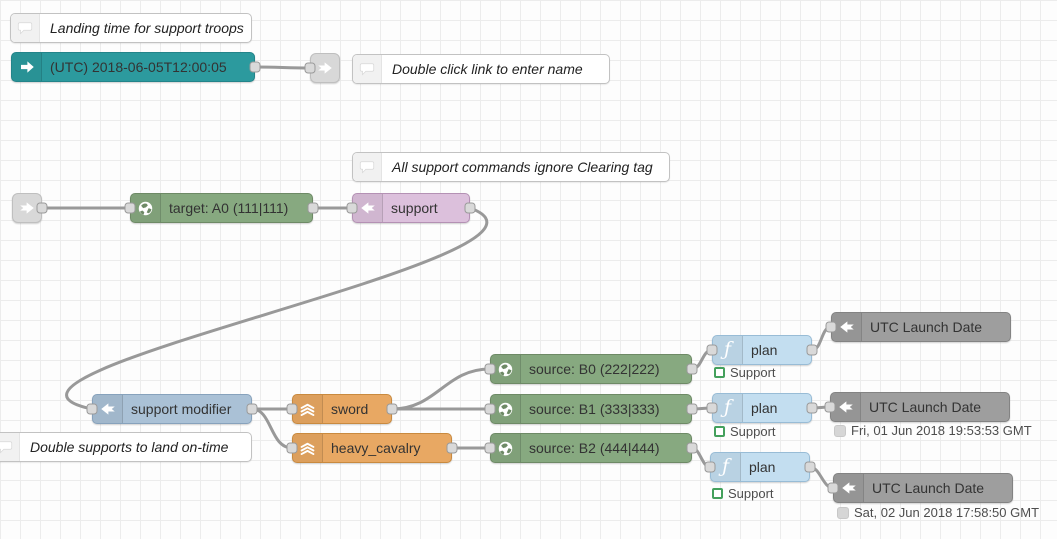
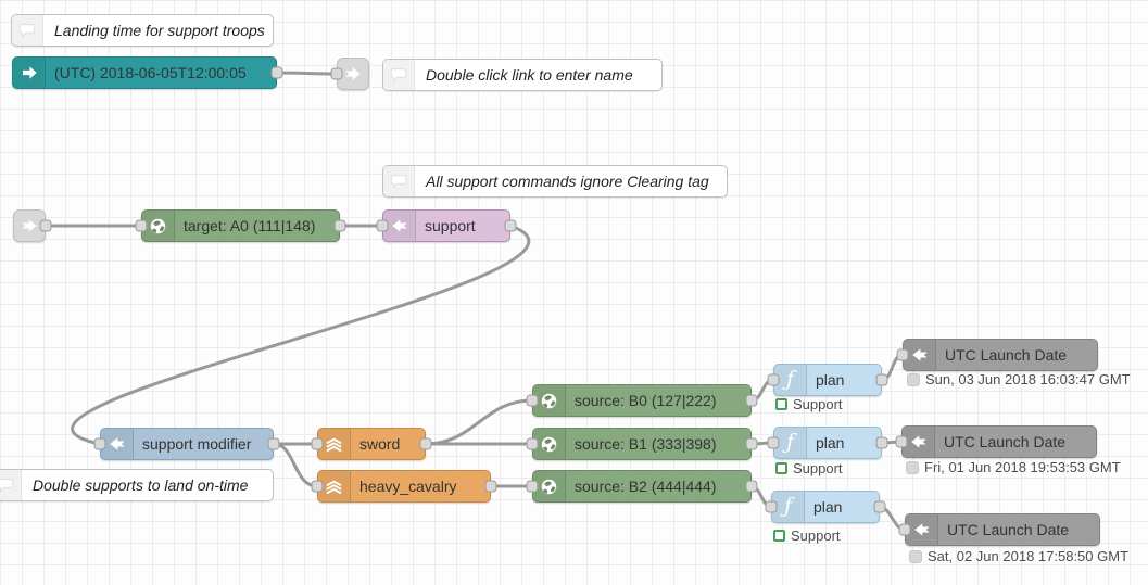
  Landing time for support troops
  Double click link to enter name
  All support commands ignore Clearing tag
  Double supports to land on-time
  (UTC) 2018-06-05T12:00:05
- target: A0 (111|111)
+ target: A0 (111|148)
  support
  support modifier
  sword
  heavy_cavalry
- source: B0 (222|222)
+ source: B0 (127|222)
- source: B1 (333|333)
+ source: B1 (333|398)
  source: B2 (444|444)
  ƒ
  plan
  Support
  ƒ
  plan
  Support
  ƒ
  plan
  Support
  UTC Launch Date
+ Sun, 03 Jun 2018 16:03:47 GMT
  UTC Launch Date
  Fri, 01 Jun 2018 19:53:53 GMT
  UTC Launch Date
  Sat, 02 Jun 2018 17:58:50 GMT
